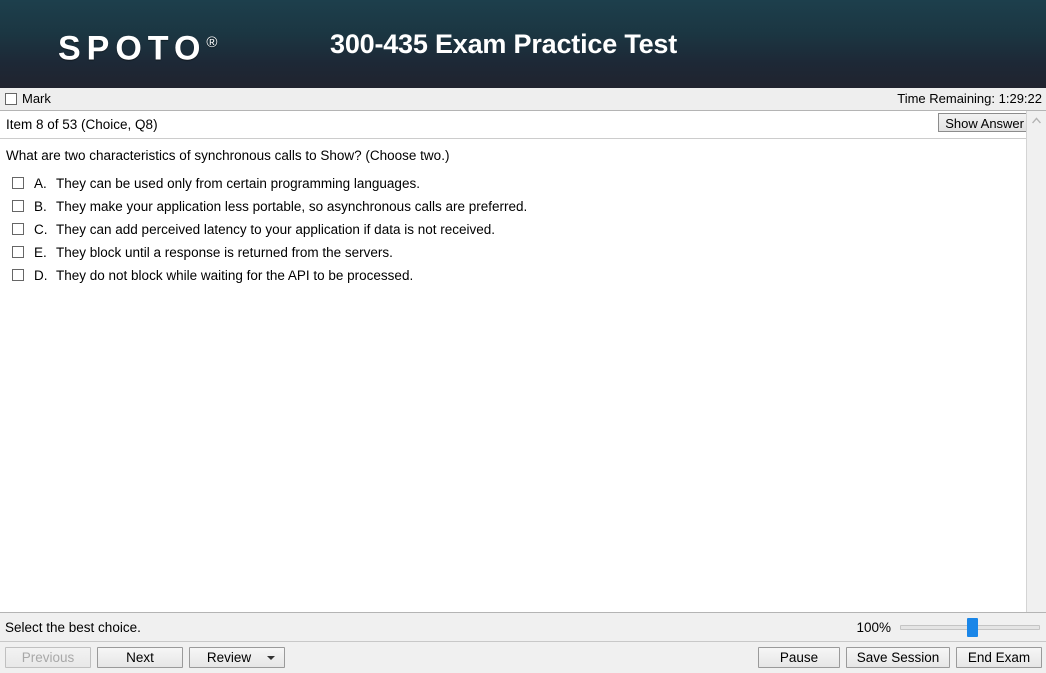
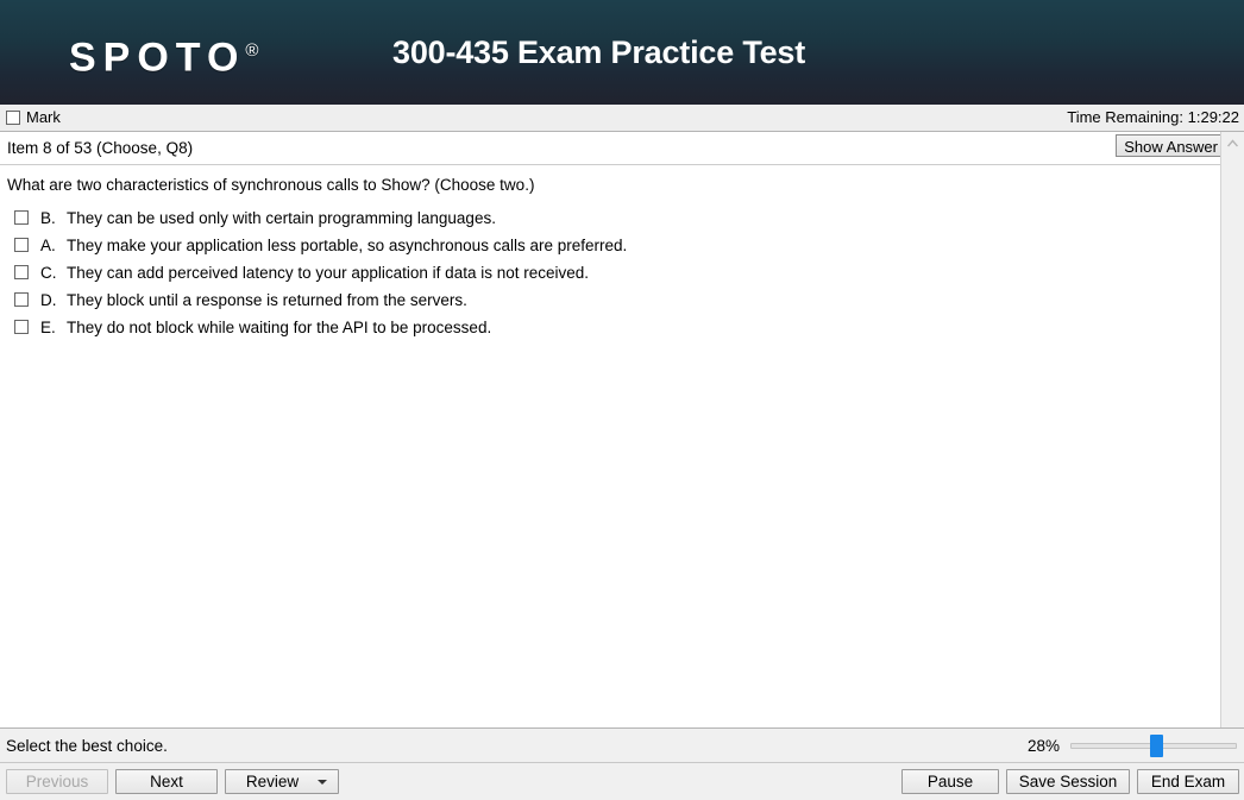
  SPOTO®
  300-435 Exam Practice Test
  Mark
  Time Remaining: 1:29:22
- Item 8 of 53 (Choice, Q8)
+ Item 8 of 53 (Choose, Q8)
  Show Answer
  What are two characteristics of synchronous calls to Show? (Choose two.)
- A.
+ B.
- They can be used only from certain programming languages.
+ They can be used only with certain programming languages.
- B.
+ A.
  They make your application less portable, so asynchronous calls are preferred.
  C.
  They can add perceived latency to your application if data is not received.
- E.
+ D.
  They block until a response is returned from the servers.
- D.
+ E.
  They do not block while waiting for the API to be processed.
  Select the best choice.
- 100%
+ 28%
  Previous
  Next
  Review
  Pause
  Save Session
  End Exam
